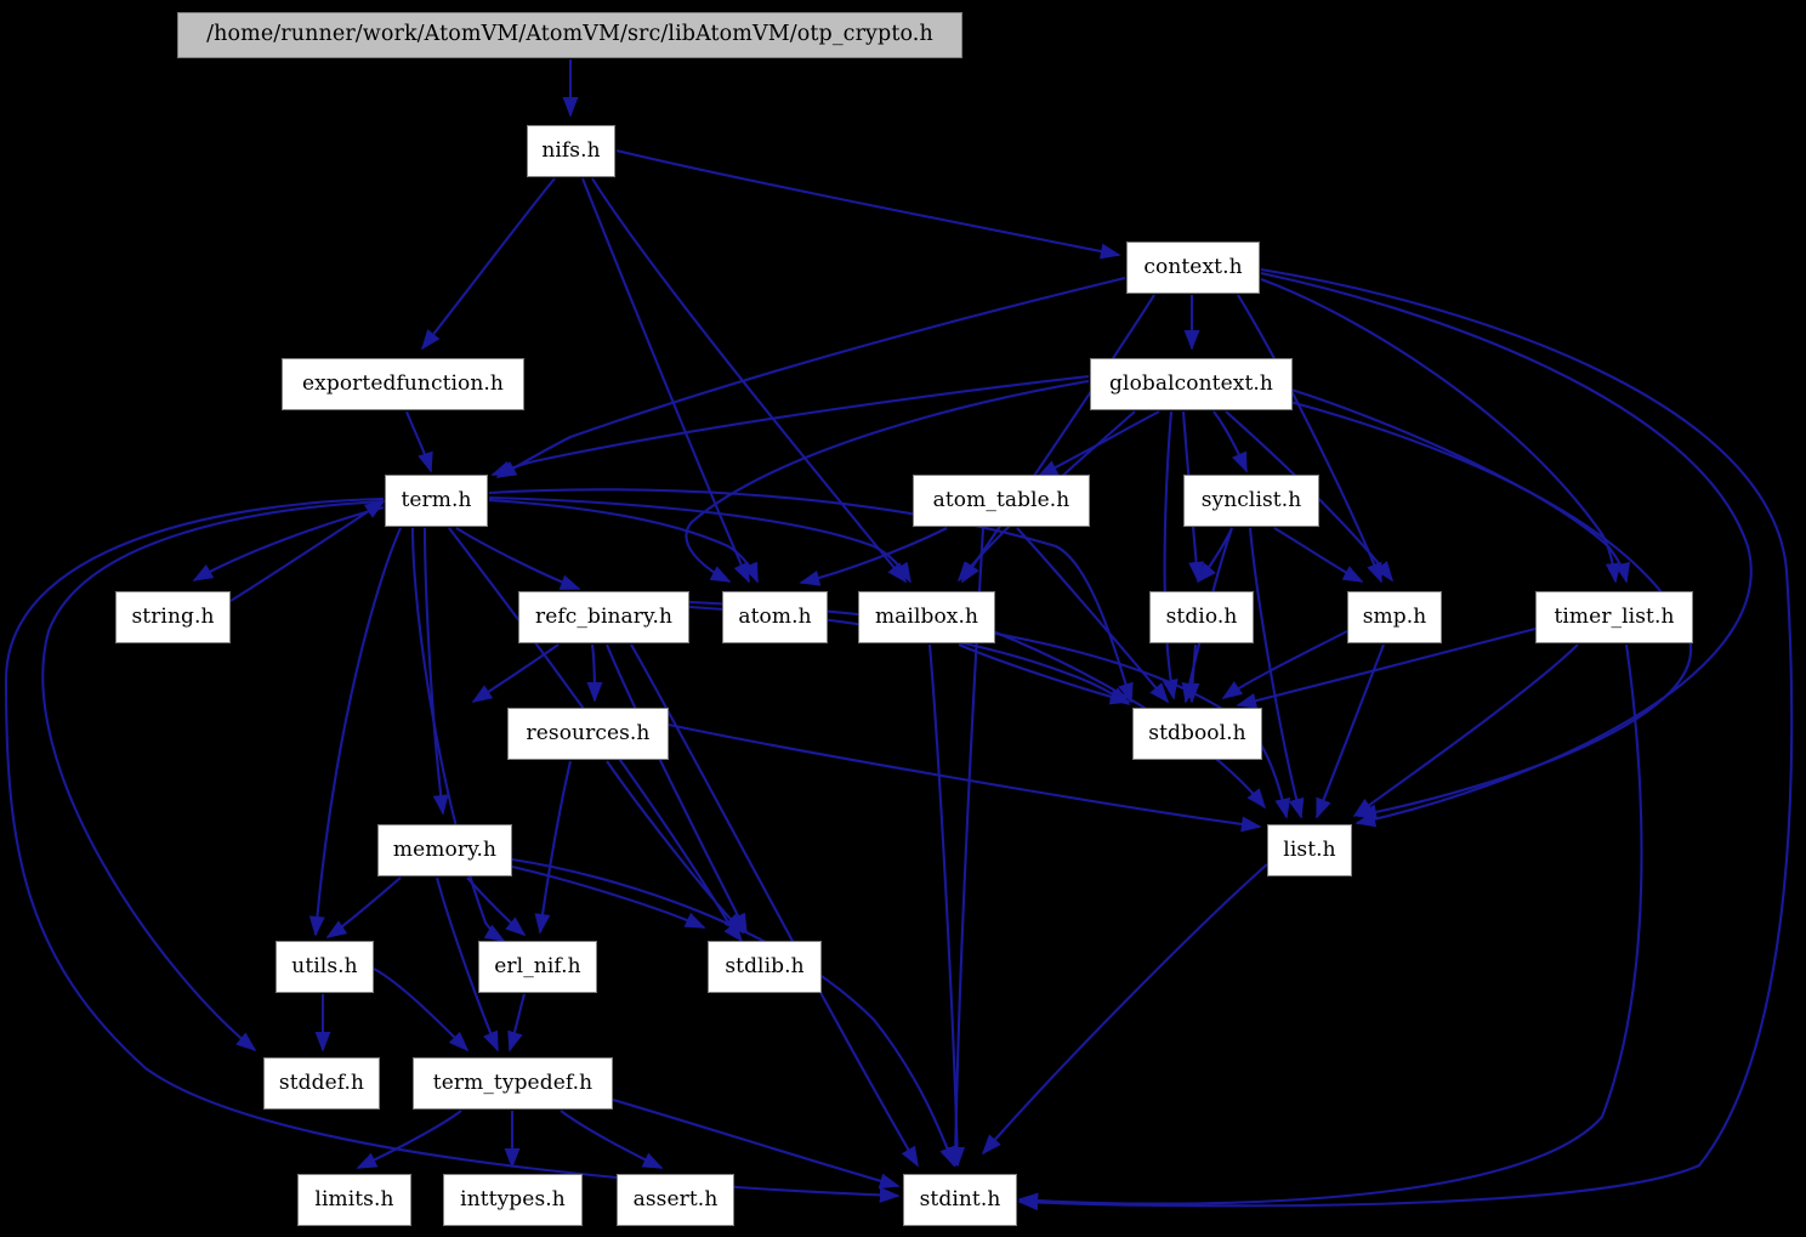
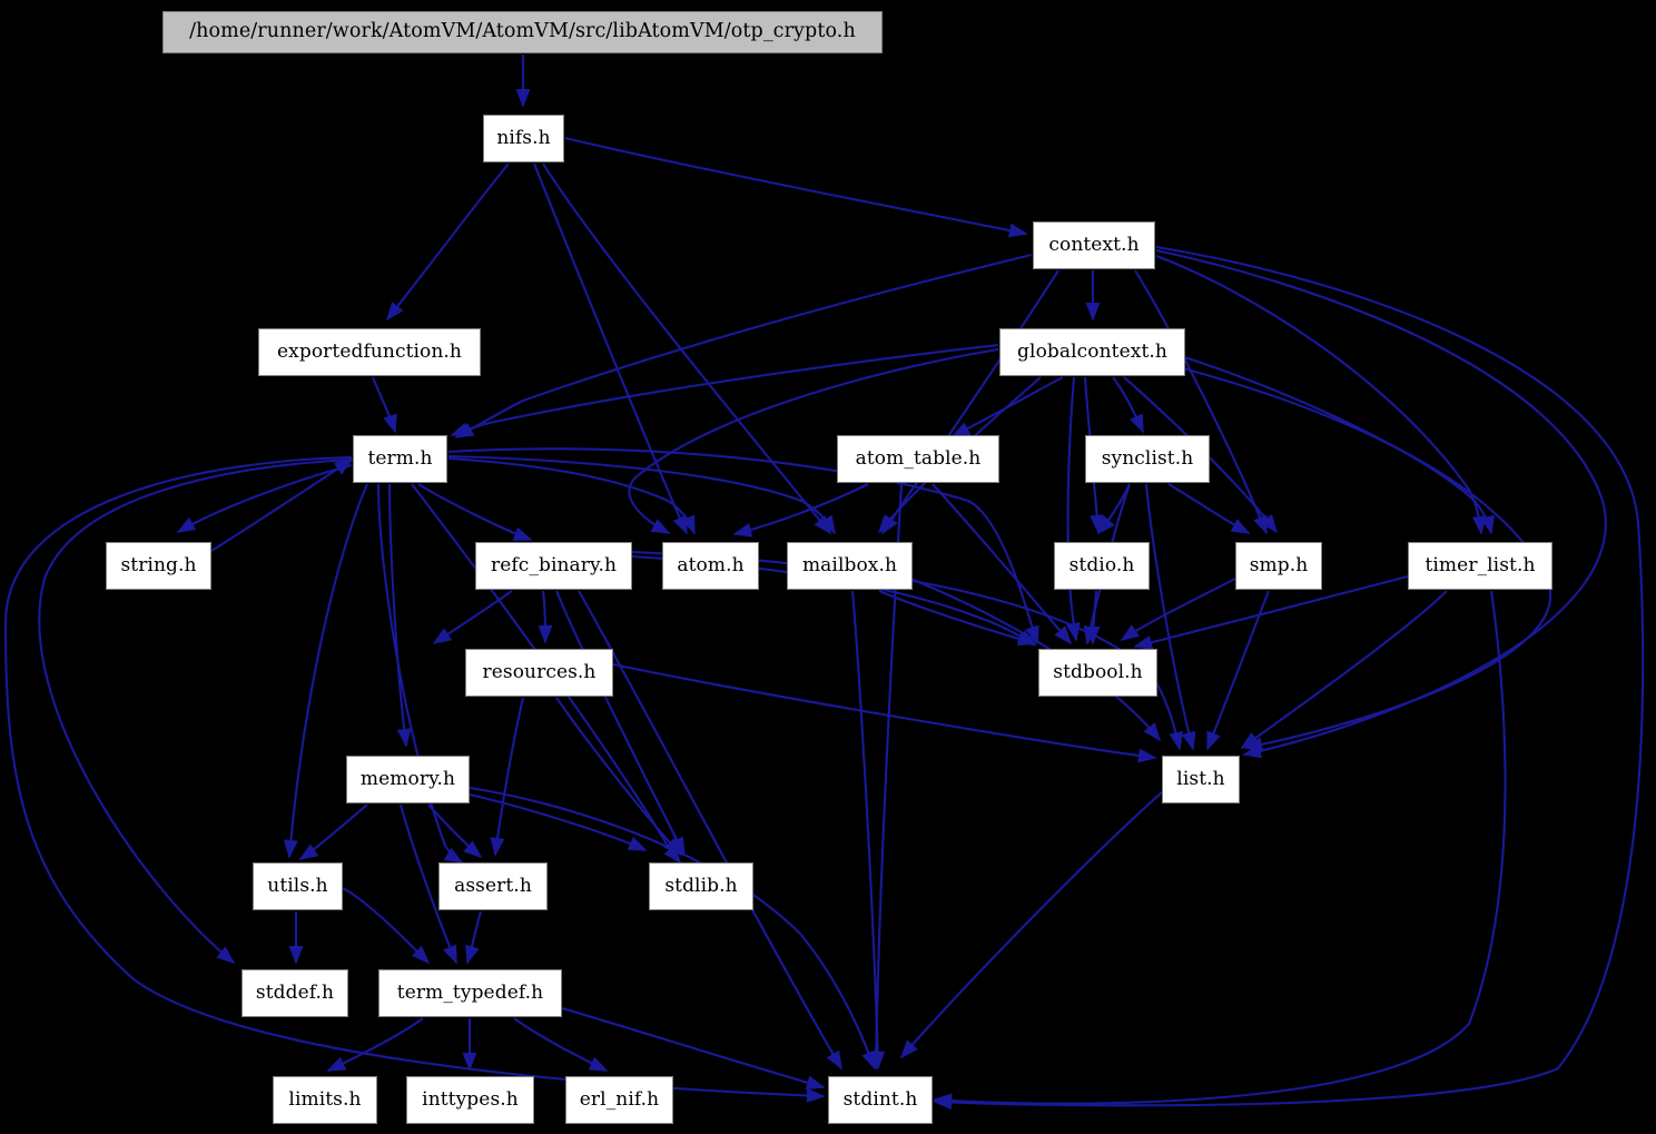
  /home/runner/work/AtomVM/AtomVM/src/libAtomVM/otp_crypto.h
  nifs.h
  context.h
  exportedfunction.h
  globalcontext.h
  term.h
  atom_table.h
  synclist.h
  string.h
  refc_binary.h
  atom.h
  mailbox.h
  stdio.h
  smp.h
  timer_list.h
  resources.h
  stdbool.h
  memory.h
  list.h
  utils.h
- erl_nif.h
+ assert.h
  stdlib.h
  stddef.h
  term_typedef.h
  limits.h
  inttypes.h
- assert.h
+ erl_nif.h
  stdint.h
